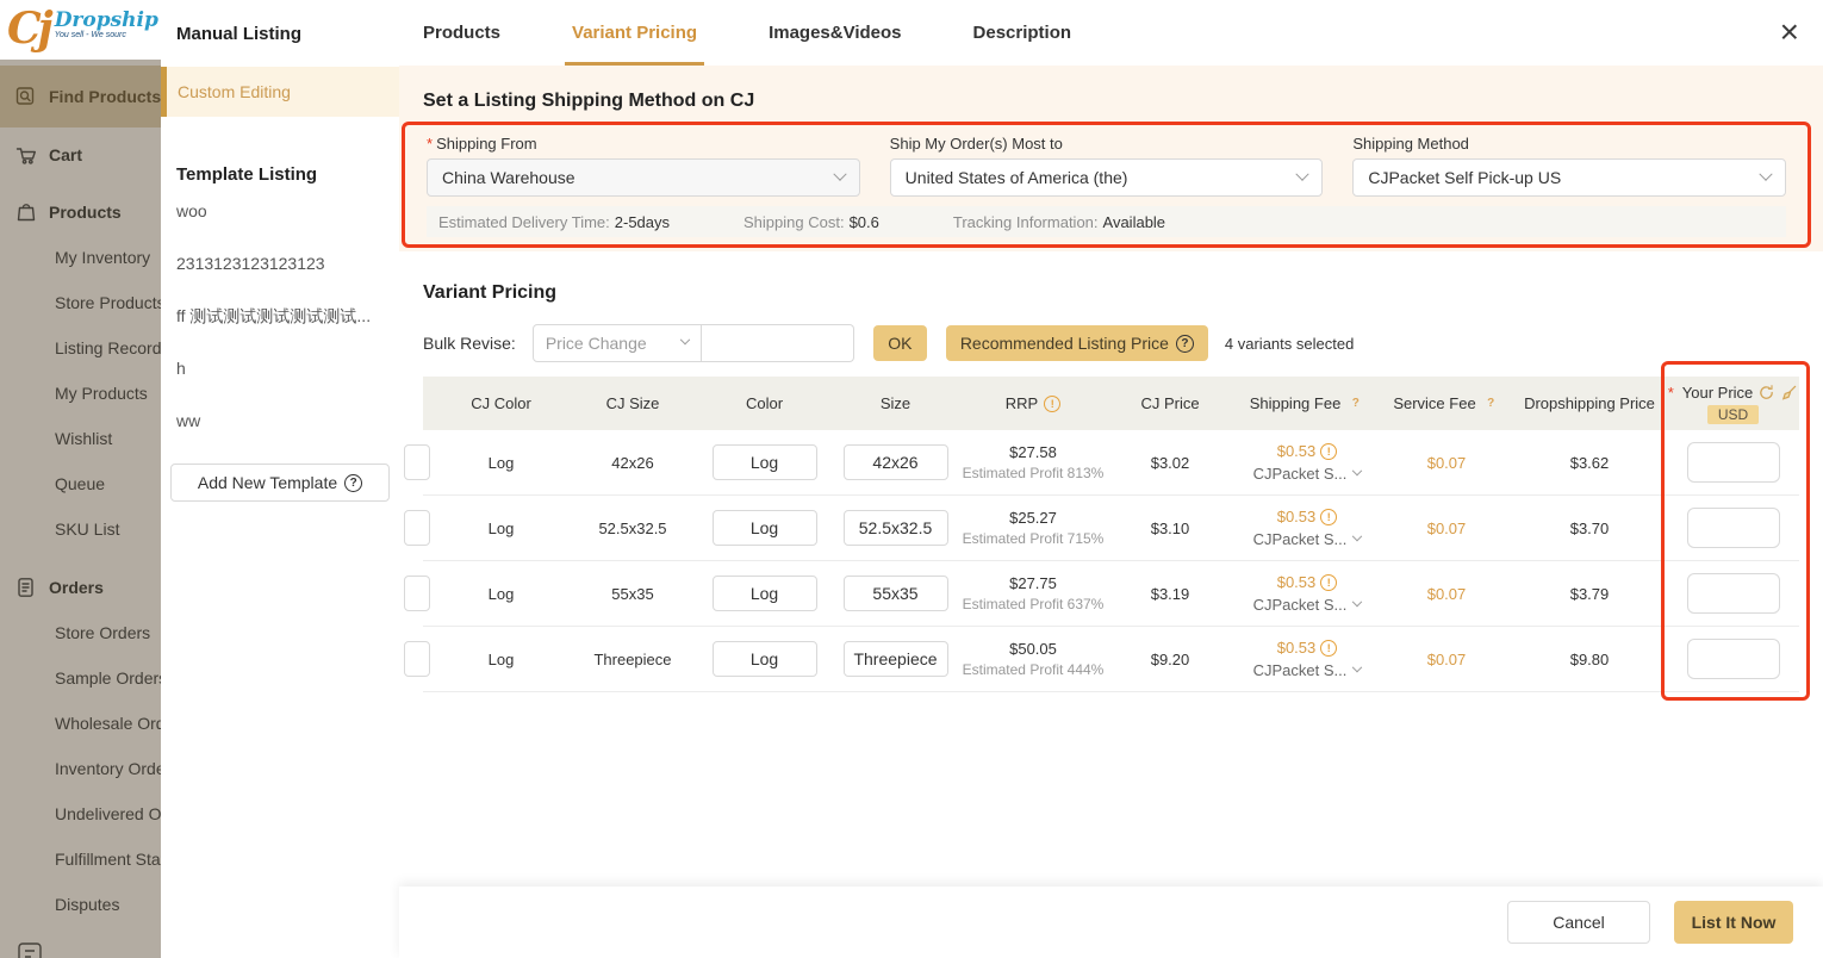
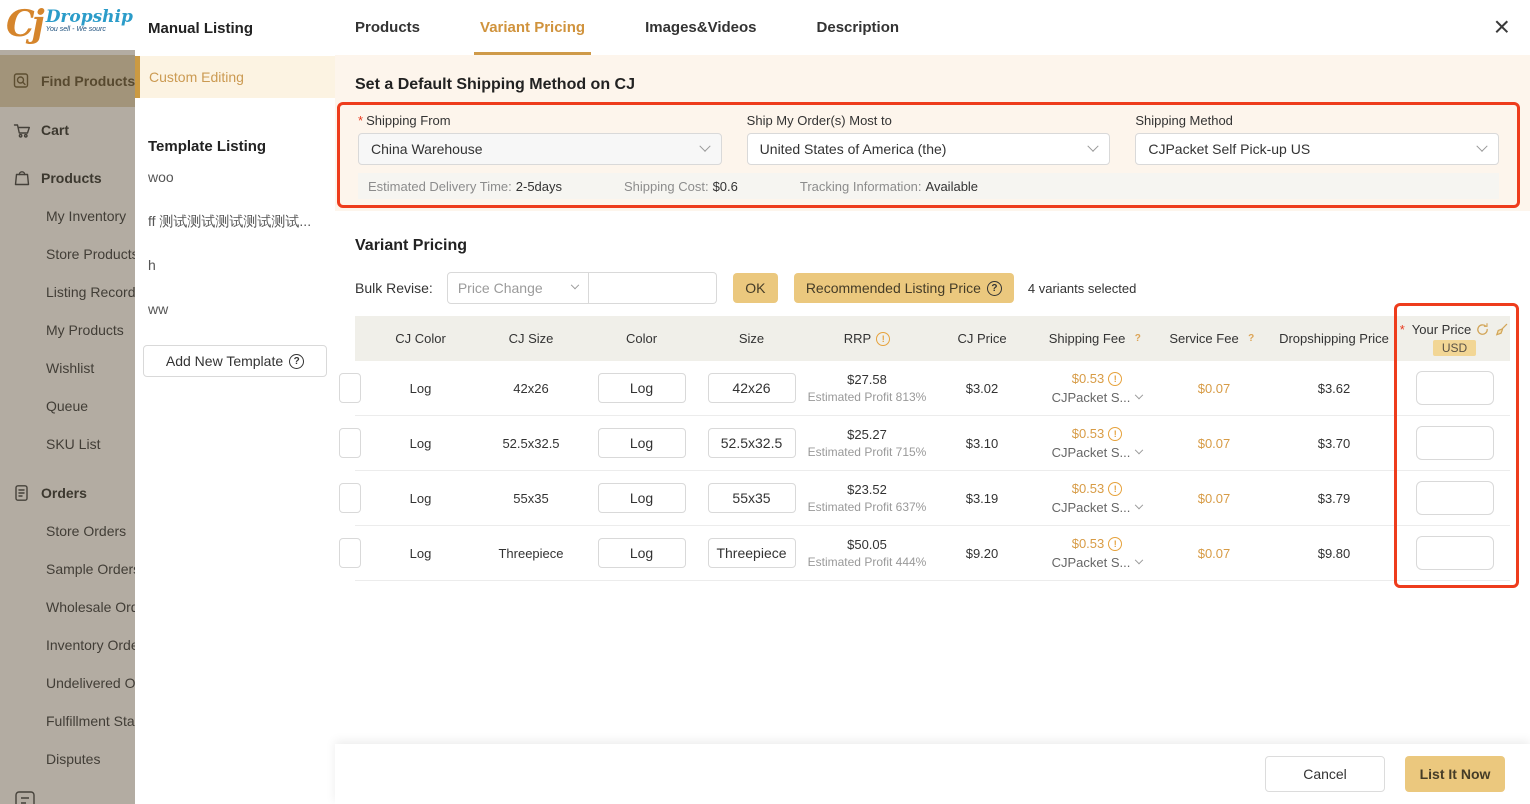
  Cj
  Dropship
  Find Products
  Cart
  Products
  My Inventory
  Store Product
  Listing Record
  My Products
  Wishlist
  Queue
  SKU List
  Orders
  Store Orders
  Sample Order
  Wholesale Or
  Inventory Ord
  Undelivered O
  Fulfillment Sta
  Disputes
  Manual Listing
  Custom Editing
  Template Listing
  woo
- 2313123123123123
  ff 测试测试测试测试测试...
  h
  ww
  Add New Template
  ?
  Products
  Variant Pricing
  Images&Videos
  Description
  ×
- Set a Listing Shipping Method on CJ
+ Set a Default Shipping Method on CJ
  * Shipping From
  China Warehouse
  Ship My Order(s) Most to
  United States of America (the)
  Shipping Method
  CJPacket Self Pick-up US
  Estimated Delivery Time: 2-5days
  Shipping Cost: $0.6
  Tracking Information: Available
  Variant Pricing
  Bulk Revise:
  Price Change
  OK
  Recommended Listing Price
  ?
  4 variants selected
  CJ Color
  CJ Size
  Color
  Size
  RRP
  !
  CJ Price
  Shipping Fee
  ?
  Service Fee
  ?
  Dropshipping Price
  *
  Your Price
  USD
  Log
  42x26
  Log
  42x26
  $27.58
  Estimated Profit 813%
  $3.02
  $0.53
  !
  CJPacket S...
  $0.07
  $3.62
  Log
  52.5x32.5
  Log
  52.5x32.5
  $25.27
  Estimated Profit 715%
  $3.10
  $0.53
  !
  CJPacket S...
  $0.07
  $3.70
  Log
  55x35
  Log
  55x35
- $27.75
+ $23.52
  Estimated Profit 637%
  $3.19
  $0.53
  !
  CJPacket S...
  $0.07
  $3.79
  Log
  Threepiece
  Log
  Threepiece
  $50.05
  Estimated Profit 444%
  $9.20
  $0.53
  !
  CJPacket S...
  $0.07
  $9.80
  Cancel
  List It Now
